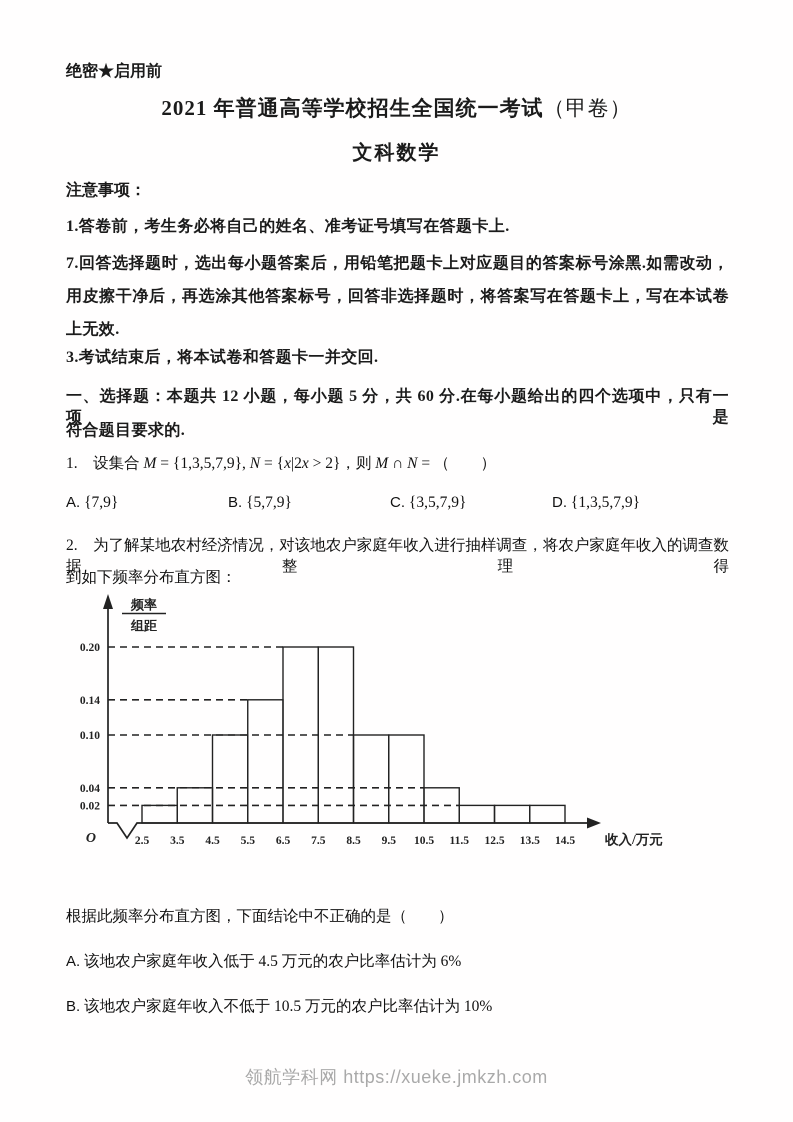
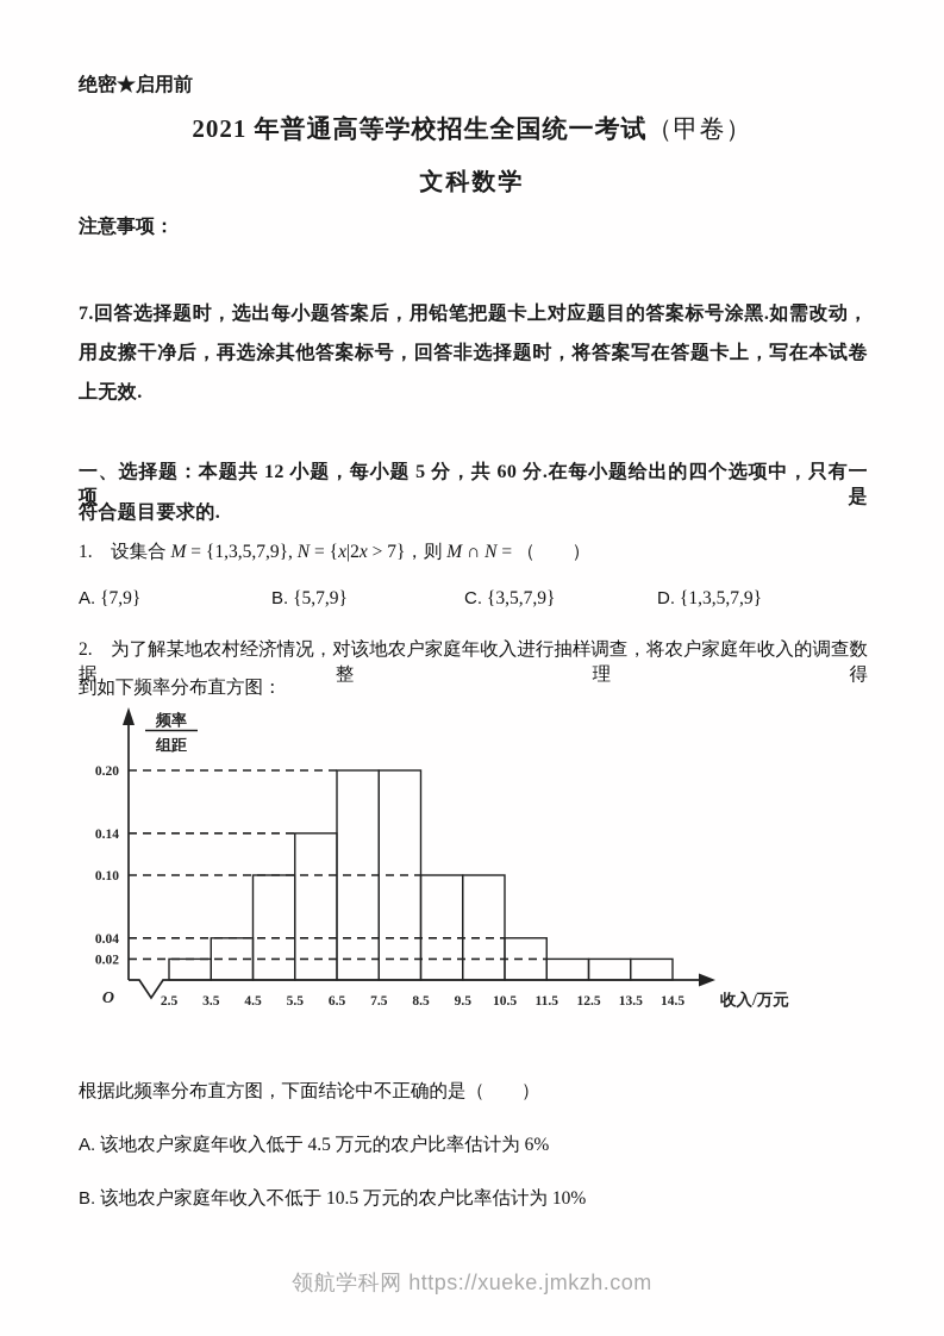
  绝密★启用前
  2021 年普通高等学校招生全国统一考试（甲卷）
  文科数学
  注意事项：
- 1.答卷前，考生务必将自己的姓名、准考证号填写在答题卡上.
  7.回答选择题时，选出每小题答案后，用铅笔把题卡上对应题目的答案标号涂黑.如需改动，
  用皮擦干净后，再选涂其他答案标号，回答非选择题时，将答案写在答题卡上，写在本试卷
  上无效.
- 3.考试结束后，将本试卷和答题卡一并交回.
  一、选择题：本题共 12 小题，每小题 5 分，共 60 分.在每小题给出的四个选项中，只有一项是
  符合题目要求的.
- 1. 设集合 M = {1,3,5,7,9}, N = {x|2x > 2}，则 M ∩ N = （ ）
+ 1. 设集合 M = {1,3,5,7,9}, N = {x|2x > 7}，则 M ∩ N = （ ）
  A. {7,9}
  B. {5,7,9}
  C. {3,5,7,9}
  D. {1,3,5,7,9}
  2. 为了解某地农村经济情况，对该地农户家庭年收入进行抽样调查，将农户家庭年收入的调查数据整理得
  到如下频率分布直方图：
  0.02
  0.04
  0.10
  0.14
  0.20
  2.5
  3.5
  4.5
  5.5
  6.5
  7.5
  8.5
  9.5
  10.5
  11.5
  12.5
  13.5
  14.5
  O
  频率
  组距
  收入/万元
  根据此频率分布直方图，下面结论中不正确的是（ ）
  A. 该地农户家庭年收入低于 4.5 万元的农户比率估计为 6%
  B. 该地农户家庭年收入不低于 10.5 万元的农户比率估计为 10%
  领航学科网 https://xueke.jmkzh.com
